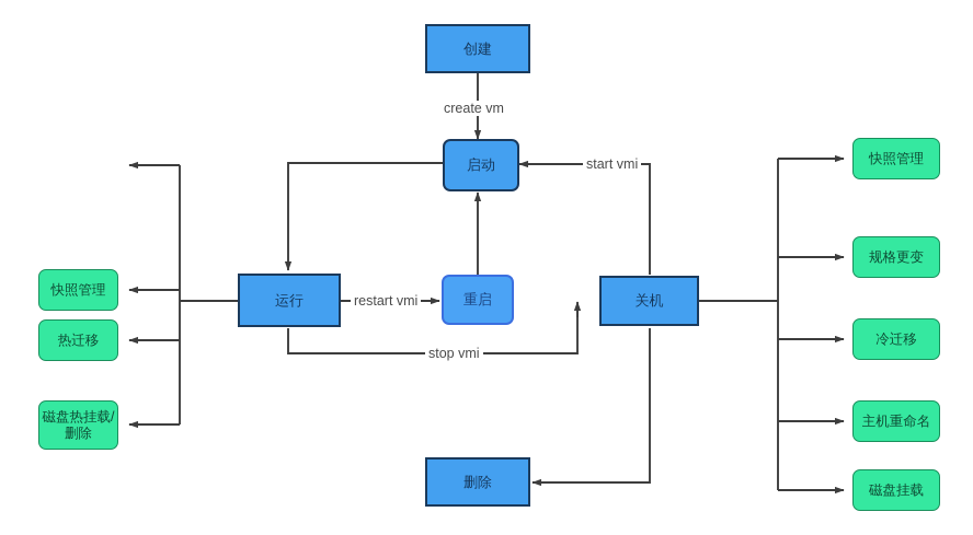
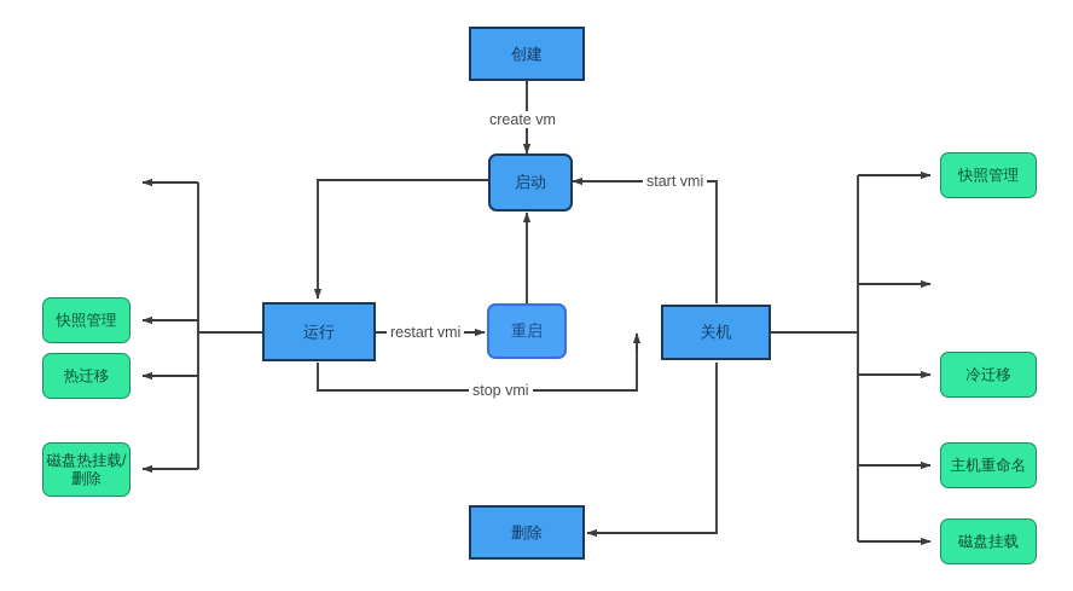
  创建
  启动
  运行
  重启
  关机
  删除
  快照管理
  热迁移
  磁盘热挂载/删除
  快照管理
- 规格更变
  冷迁移
  主机重命名
  磁盘挂载
  create vm
  restart vmi
  stop vmi
  start vmi
